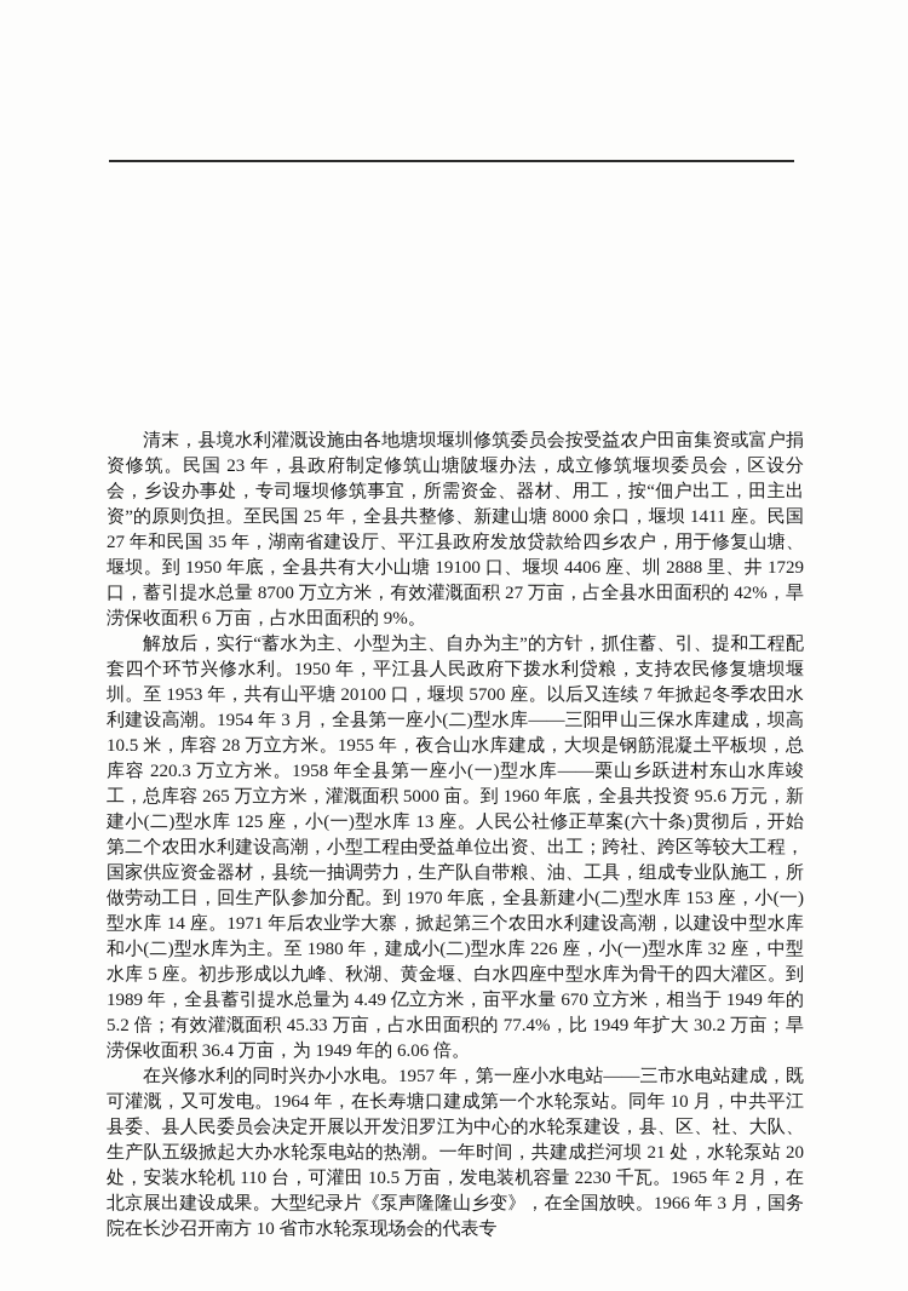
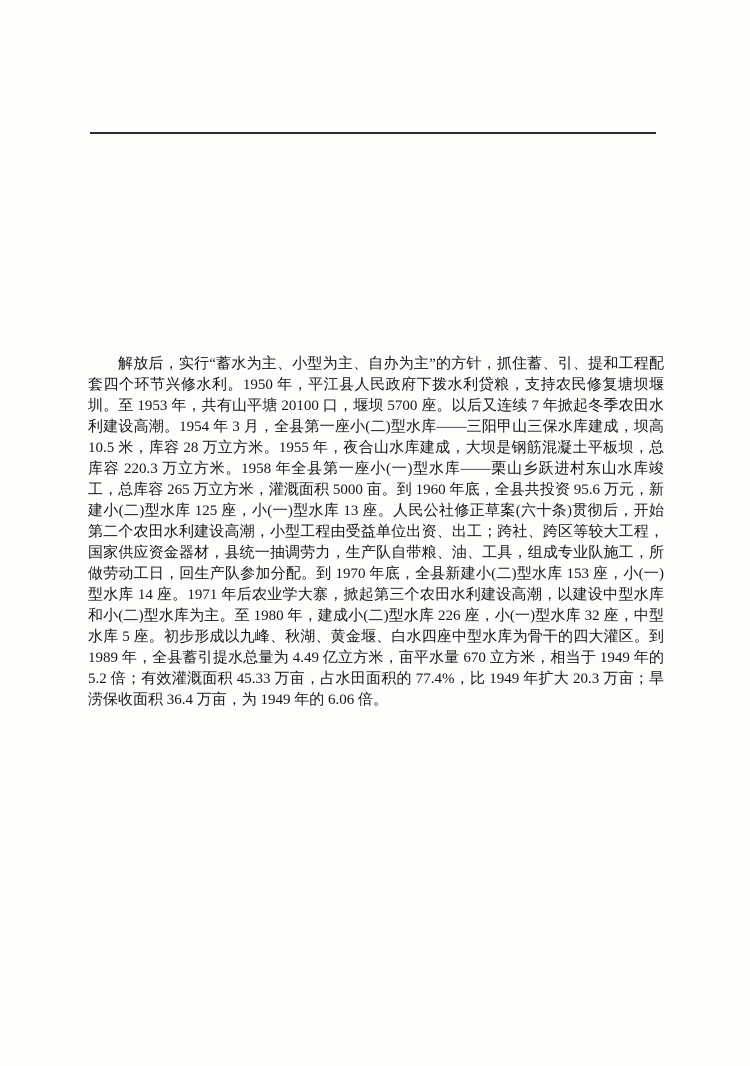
- 清末，县境水利灌溉设施由各地塘坝堰圳修筑委员会按受益农户田亩集资或富户捐资修筑。民国 23 年，县政府制定修筑山塘陂堰办法，成立修筑堰坝委员会，区设分会，乡设办事处，专司堰坝修筑事宜，所需资金、器材、用工，按“佃户出工，田主出资”的原则负担。至民国 25 年，全县共整修、新建山塘 8000 余口，堰坝 1411 座。民国 27 年和民国 35 年，湖南省建设厅、平江县政府发放贷款给四乡农户，用于修复山塘、堰坝。到 1950 年底，全县共有大小山塘 19100 口、堰坝 4406 座、圳 2888 里、井 1729 口，蓄引提水总量 8700 万立方米，有效灌溉面积 27 万亩，占全县水田面积的 42%，旱涝保收面积 6 万亩，占水田面积的 9%。
- 解放后，实行“蓄水为主、小型为主、自办为主”的方针，抓住蓄、引、提和工程配套四个环节兴修水利。1950 年，平江县人民政府下拨水利贷粮，支持农民修复塘坝堰圳。至 1953 年，共有山平塘 20100 口，堰坝 5700 座。以后又连续 7 年掀起冬季农田水利建设高潮。1954 年 3 月，全县第一座小(二)型水库——三阳甲山三保水库建成，坝高 10.5 米，库容 28 万立方米。1955 年，夜合山水库建成，大坝是钢筋混凝土平板坝，总库容 220.3 万立方米。1958 年全县第一座小(一)型水库——栗山乡跃进村东山水库竣工，总库容 265 万立方米，灌溉面积 5000 亩。到 1960 年底，全县共投资 95.6 万元，新建小(二)型水库 125 座，小(一)型水库 13 座。人民公社修正草案(六十条)贯彻后，开始第二个农田水利建设高潮，小型工程由受益单位出资、出工；跨社、跨区等较大工程，国家供应资金器材，县统一抽调劳力，生产队自带粮、油、工具，组成专业队施工，所做劳动工日，回生产队参加分配。到 1970 年底，全县新建小(二)型水库 153 座，小(一)型水库 14 座。1971 年后农业学大寨，掀起第三个农田水利建设高潮，以建设中型水库和小(二)型水库为主。至 1980 年，建成小(二)型水库 226 座，小(一)型水库 32 座，中型水库 5 座。初步形成以九峰、秋湖、黄金堰、白水四座中型水库为骨干的四大灌区。到 1989 年，全县蓄引提水总量为 4.49 亿立方米，亩平水量 670 立方米，相当于 1949 年的 5.2 倍；有效灌溉面积 45.33 万亩，占水田面积的 77.4%，比 1949 年扩大 30.2 万亩；旱涝保收面积 36.4 万亩，为 1949 年的 6.06 倍。
+ 解放后，实行“蓄水为主、小型为主、自办为主”的方针，抓住蓄、引、提和工程配套四个环节兴修水利。1950 年，平江县人民政府下拨水利贷粮，支持农民修复塘坝堰圳。至 1953 年，共有山平塘 20100 口，堰坝 5700 座。以后又连续 7 年掀起冬季农田水利建设高潮。1954 年 3 月，全县第一座小(二)型水库——三阳甲山三保水库建成，坝高 10.5 米，库容 28 万立方米。1955 年，夜合山水库建成，大坝是钢筋混凝土平板坝，总库容 220.3 万立方米。1958 年全县第一座小(一)型水库——栗山乡跃进村东山水库竣工，总库容 265 万立方米，灌溉面积 5000 亩。到 1960 年底，全县共投资 95.6 万元，新建小(二)型水库 125 座，小(一)型水库 13 座。人民公社修正草案(六十条)贯彻后，开始第二个农田水利建设高潮，小型工程由受益单位出资、出工；跨社、跨区等较大工程，国家供应资金器材，县统一抽调劳力，生产队自带粮、油、工具，组成专业队施工，所做劳动工日，回生产队参加分配。到 1970 年底，全县新建小(二)型水库 153 座，小(一)型水库 14 座。1971 年后农业学大寨，掀起第三个农田水利建设高潮，以建设中型水库和小(二)型水库为主。至 1980 年，建成小(二)型水库 226 座，小(一)型水库 32 座，中型水库 5 座。初步形成以九峰、秋湖、黄金堰、白水四座中型水库为骨干的四大灌区。到 1989 年，全县蓄引提水总量为 4.49 亿立方米，亩平水量 670 立方米，相当于 1949 年的 5.2 倍；有效灌溉面积 45.33 万亩，占水田面积的 77.4%，比 1949 年扩大 20.3 万亩；旱涝保收面积 36.4 万亩，为 1949 年的 6.06 倍。
- 在兴修水利的同时兴办小水电。1957 年，第一座小水电站——三市水电站建成，既可灌溉，又可发电。1964 年，在长寿塘口建成第一个水轮泵站。同年 10 月，中共平江县委、县人民委员会决定开展以开发汨罗江为中心的水轮泵建设，县、区、社、大队、生产队五级掀起大办水轮泵电站的热潮。一年时间，共建成拦河坝 21 处，水轮泵站 20 处，安装水轮机 110 台，可灌田 10.5 万亩，发电装机容量 2230 千瓦。1965 年 2 月，在北京展出建设成果。大型纪录片《泵声隆隆山乡变》，在全国放映。1966 年 3 月，国务院在长沙召开南方 10 省市水轮泵现场会的代表专
